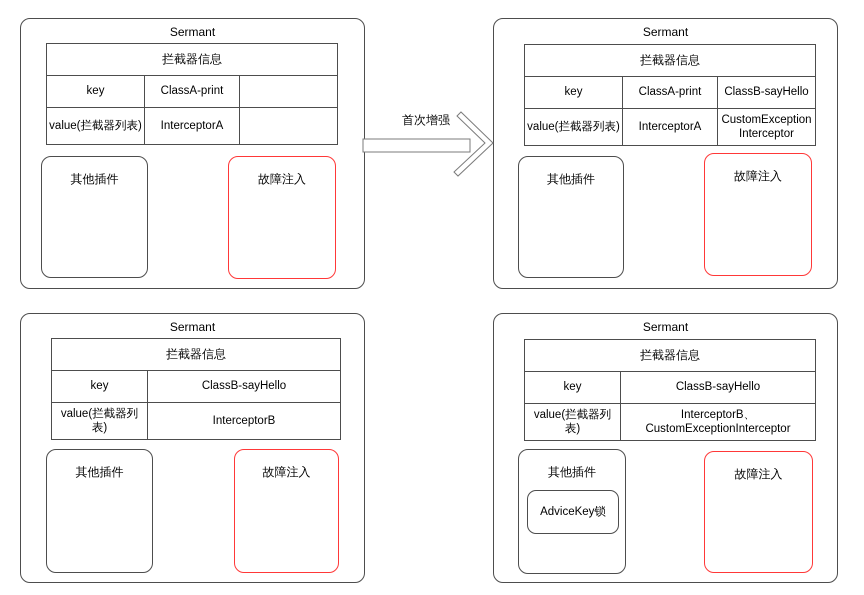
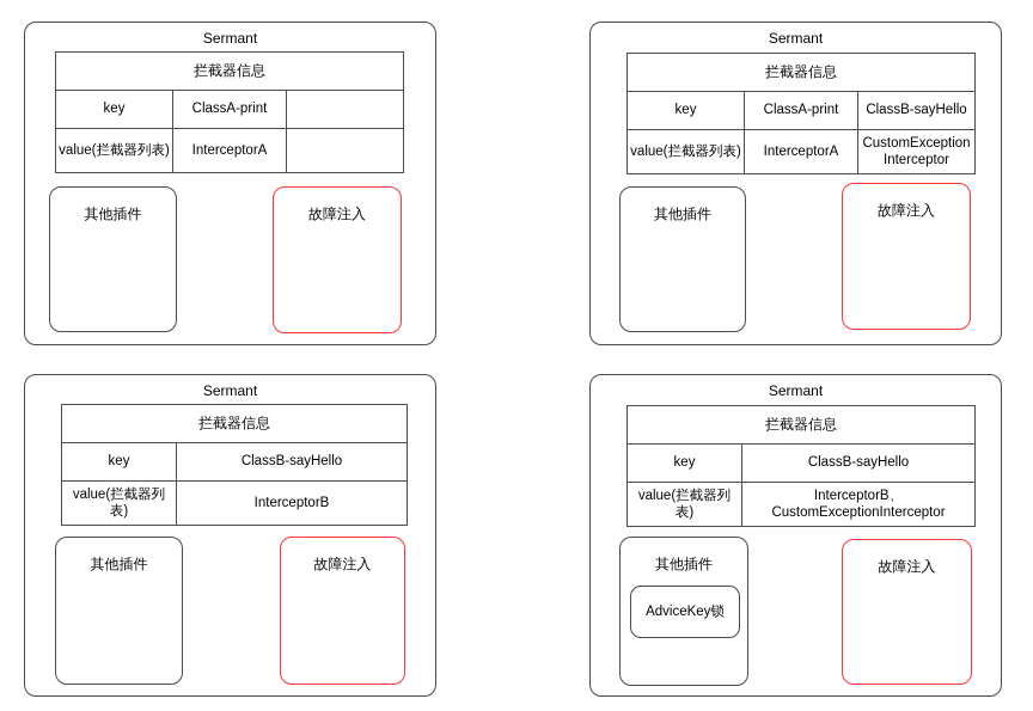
  Sermant
  拦截器信息
  key
  ClassA-print
  value(拦截器列表)
  InterceptorA
  其他插件
  故障注入
  Sermant
  拦截器信息
  key
  ClassA-print
  ClassB-sayHello
  value(拦截器列表)
  InterceptorA
  CustomExceptionInterceptor
  其他插件
  故障注入
  Sermant
  拦截器信息
  key
  ClassB-sayHello
  value(拦截器列表)
  InterceptorB
  其他插件
  故障注入
  Sermant
  拦截器信息
  key
  ClassB-sayHello
  value(拦截器列表)
  InterceptorB、CustomExceptionInterceptor
  其他插件
  AdviceKey锁
  故障注入
- 首次增强
